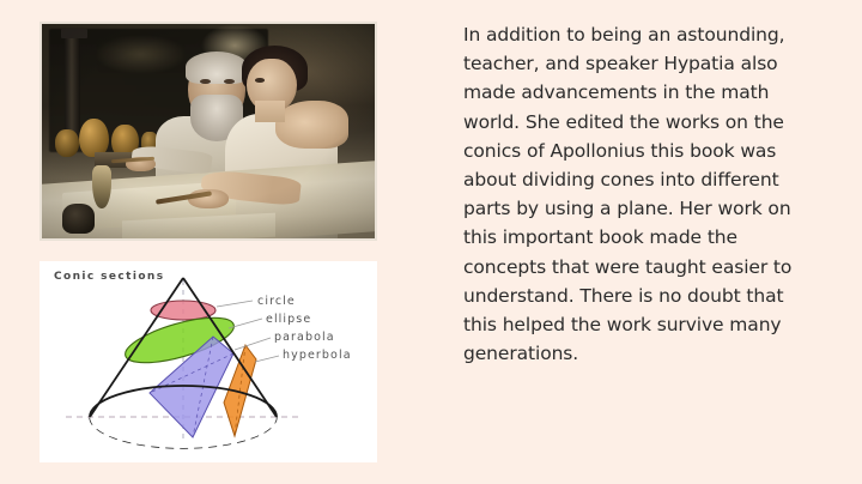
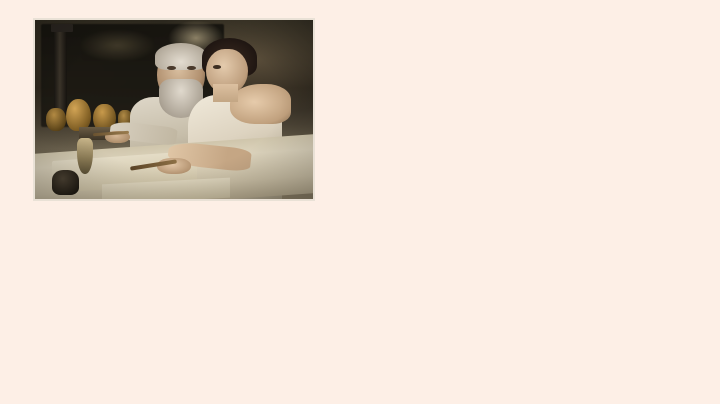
- Conic sections
- circle
- ellipse
- parabola
- hyperbola
- In addition to being an astounding, teacher, and speaker Hypatia also made advancements in the math world. She edited the works on the conics of Apollonius this book was about dividing cones into different parts by using a plane. Her work on this important book made the concepts that were taught easier to understand. There is no doubt that this helped the work survive many generations.
